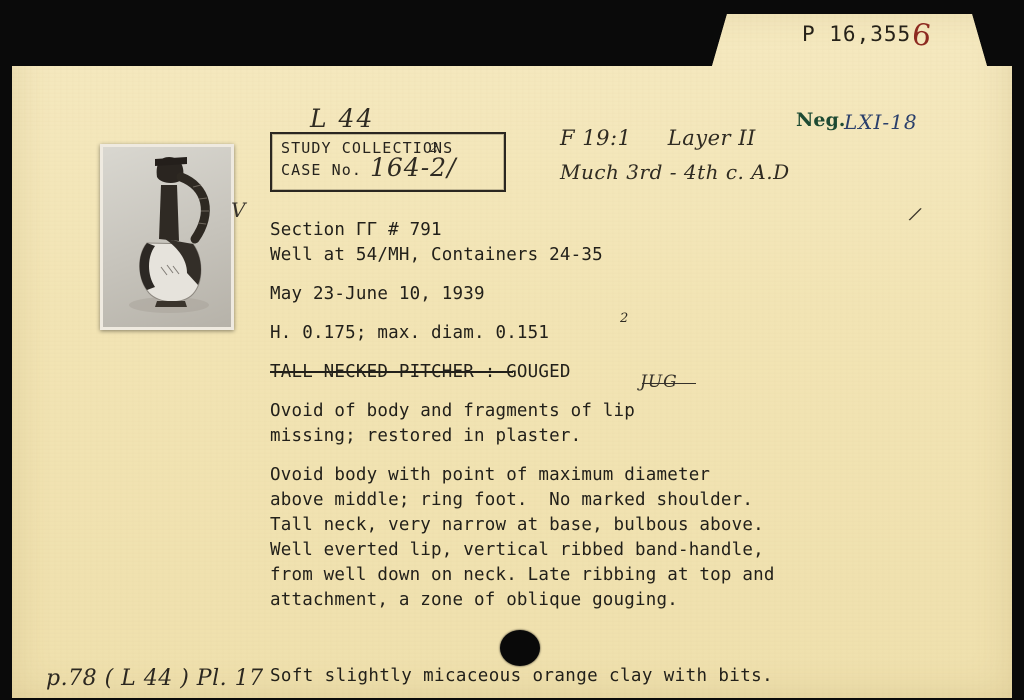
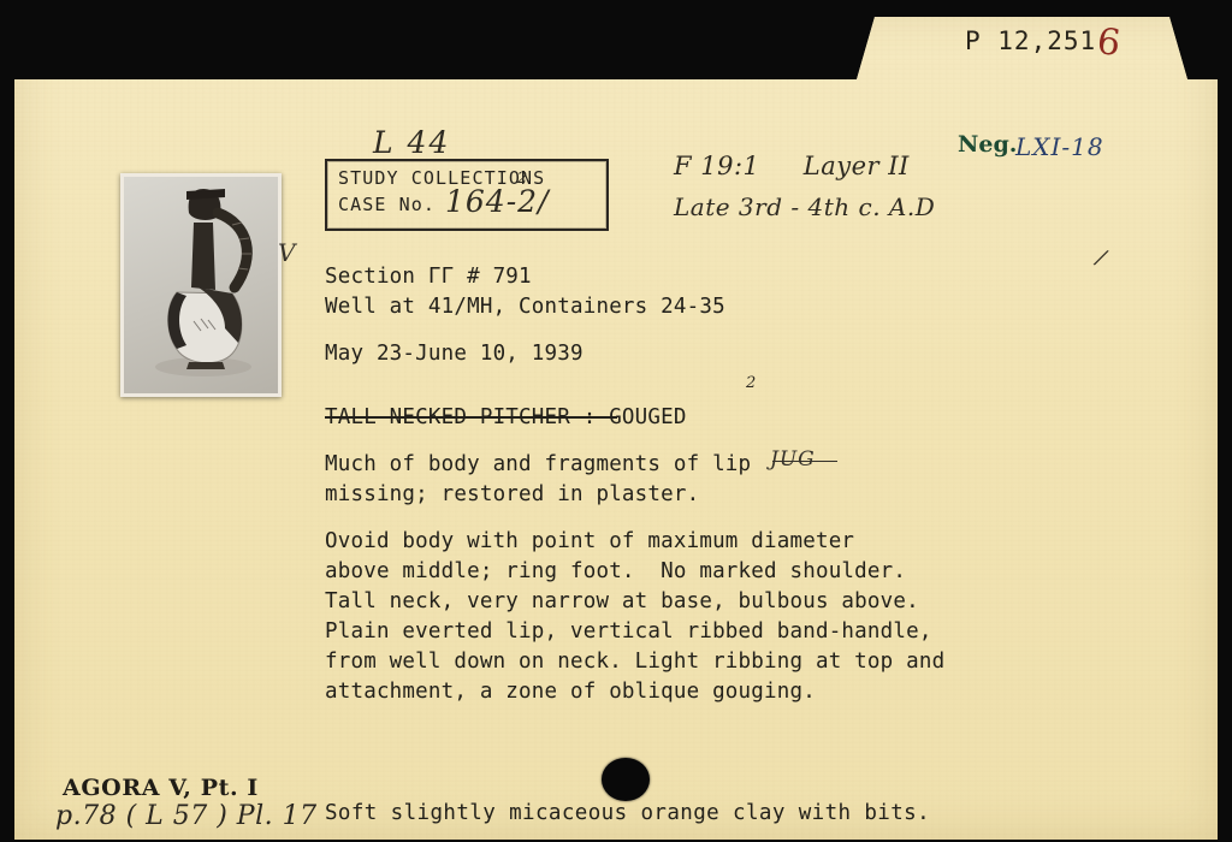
- P 16,355
+ P 12,251
  STUDY COLLECTIONS
  CASE No.
  164-2/
  2
  L 44
  V
  F 19:1 Layer II
- Much 3rd - 4th c. A.D
+ Late 3rd - 4th c. A.D
  Neg.
  LXI-18
  Section ΓΓ # 791
- Well at 54/MH, Containers 24-35
+ Well at 41/MH, Containers 24-35
  May 23-June 10, 1939
- H. 0.175; max. diam. 0.151
- Ovoid of body and fragments of lip
+ Much of body and fragments of lip
  missing; restored in plaster.
  Ovoid body with point of maximum diameter
  above middle; ring foot. No marked shoulder.
  Tall neck, very narrow at base, bulbous above.
- Well everted lip, vertical ribbed band-handle,
+ Plain everted lip, vertical ribbed band-handle,
- from well down on neck. Late ribbing at top and
+ from well down on neck. Light ribbing at top and
  attachment, a zone of oblique gouging.
  2
  JUG
+ AGORA V, Pt. I
- p.78 ( L 44 ) Pl. 17
+ p.78 ( L 57 ) Pl. 17
  Soft slightly micaceous orange clay with bits.
